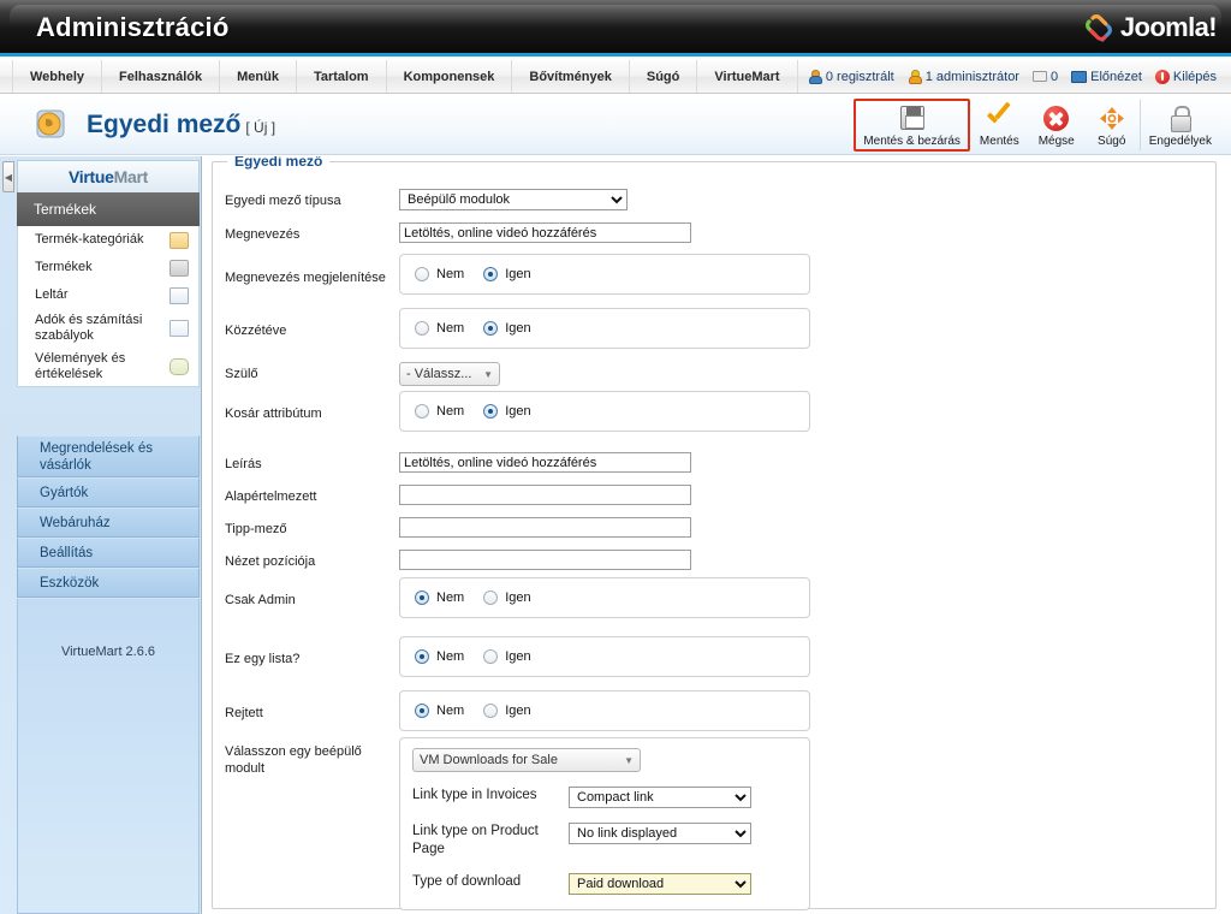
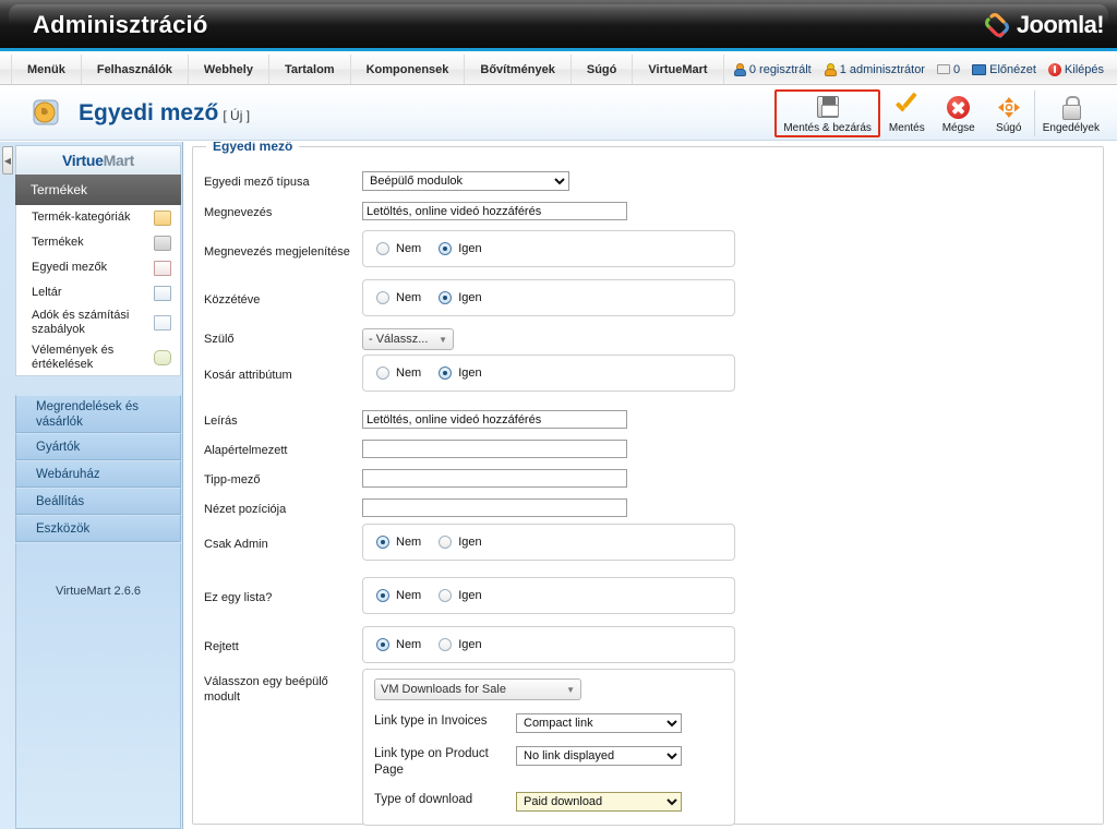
  Adminisztráció
  Joomla!
- Webhely
+ Menük
  Felhasználók
- Menük
+ Webhely
  Tartalom
  Komponensek
  Bővítmények
  Súgó
  VirtueMart
  0 regisztrált
  1 adminisztrátor
  0
  Előnézet
  Kilépés
  Egyedi mező [ Új ]
  Mentés & bezárás
  Mentés
  Mégse
  Súgó
  Engedélyek
  ◀
  VirtueMart
  Termékek
  Termék-kategóriák
  Termékek
+ Egyedi mezők
  Leltár
  Adók és számítási szabályok
  Vélemények és értékelések
  Megrendelések és vásárlók
  Gyártók
  Webáruház
  Beállítás
  Eszközök
  VirtueMart 2.6.6
  Egyedi mező
  Egyedi mező típusa
  Beépülő modulok
  Megnevezés
  Letöltés, online videó hozzáférés
  Megnevezés megjelenítése
  Nem
  Igen
  Közzétéve
  Nem
  Igen
  Szülő
  - Válassz...
  ▼
  Kosár attribútum
  Nem
  Igen
  Leírás
  Letöltés, online videó hozzáférés
  Alapértelmezett
  Tipp-mező
  Nézet pozíciója
  Csak Admin
  Nem
  Igen
  Ez egy lista?
  Nem
  Igen
  Rejtett
  Nem
  Igen
  Válasszon egy beépülő modult
  VM Downloads for Sale
  ▼
  Link type in Invoices
  Compact link
  Link type on Product Page
  No link displayed
  Type of download
  Paid download
